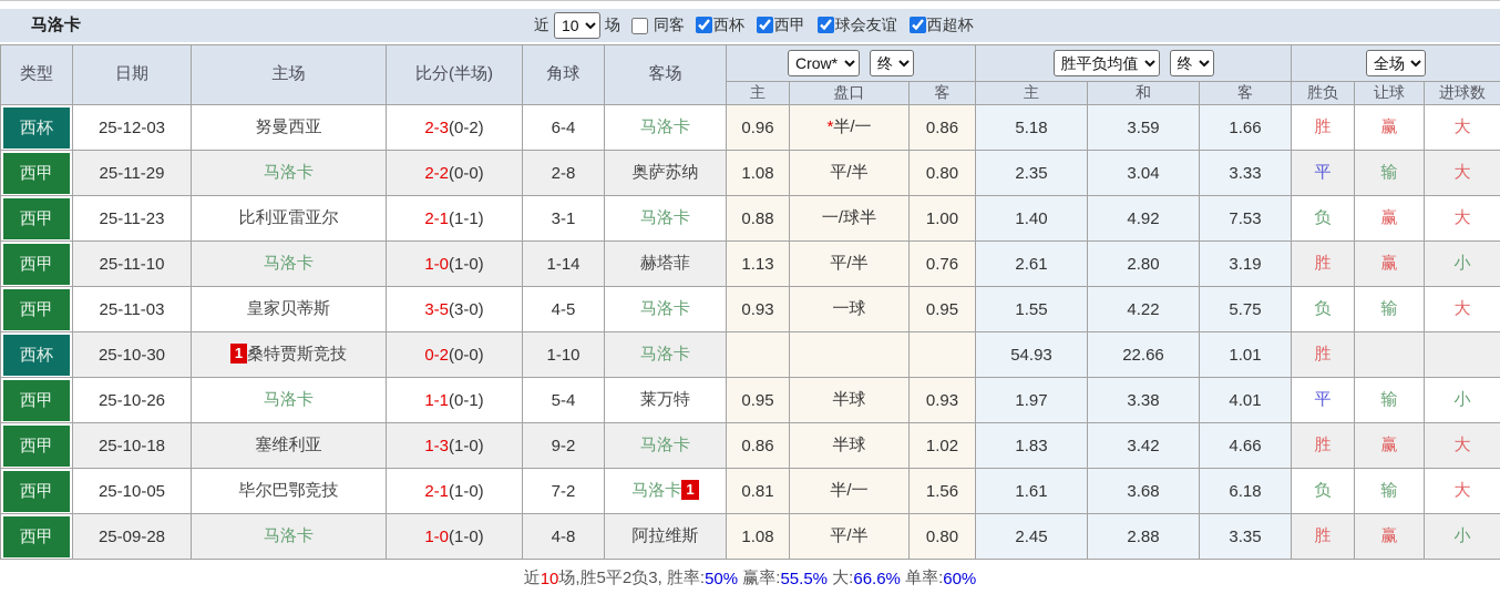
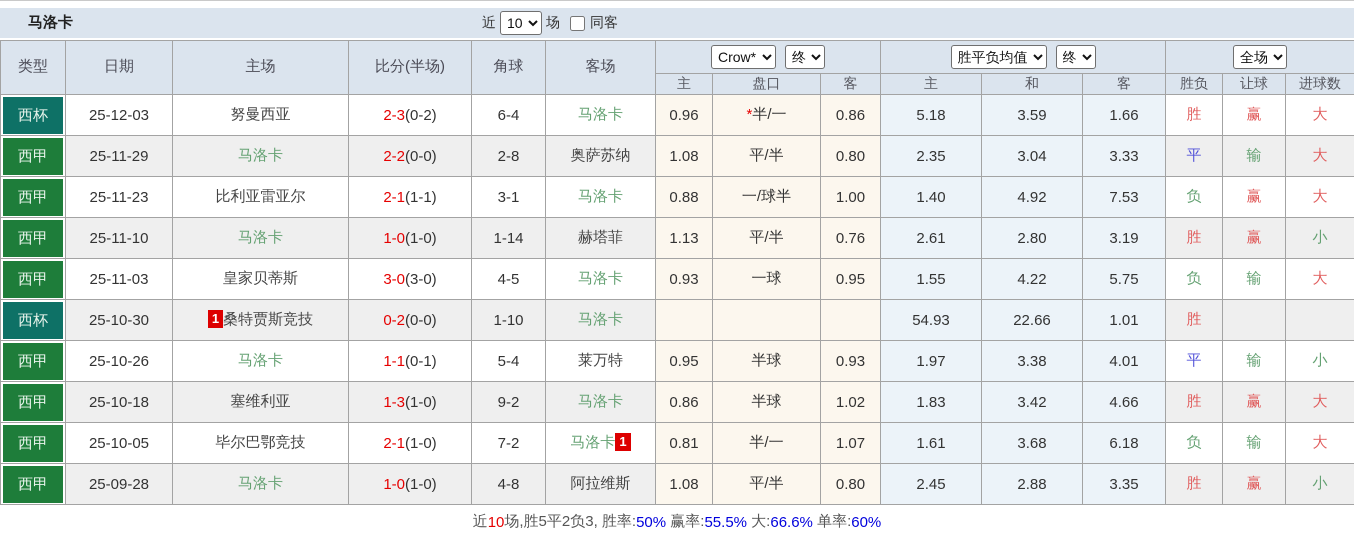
  马洛卡
  近
  10
  场
  同客
- 西杯 西甲 球会友谊 西超杯
  类型	日期	主场	比分(半场)	角球	客场	Crow* 终	胜平负均值 终	全场
  主	盘口	客	主	和	客	胜负	让球	进球数
  西杯	25-12-03	努曼西亚	2-3(0-2)	6-4	马洛卡	0.96	*半/一	0.86	5.18	3.59	1.66	胜	赢	大
  西甲	25-11-29	马洛卡	2-2(0-0)	2-8	奥萨苏纳	1.08	平/半	0.80	2.35	3.04	3.33	平	输	大
  西甲	25-11-23	比利亚雷亚尔	2-1(1-1)	3-1	马洛卡	0.88	一/球半	1.00	1.40	4.92	7.53	负	赢	大
  西甲	25-11-10	马洛卡	1-0(1-0)	1-14	赫塔菲	1.13	平/半	0.76	2.61	2.80	3.19	胜	赢	小
- 西甲	25-11-03	皇家贝蒂斯	3-5(3-0)	4-5	马洛卡	0.93	一球	0.95	1.55	4.22	5.75	负	输	大
+ 西甲	25-11-03	皇家贝蒂斯	3-0(3-0)	4-5	马洛卡	0.93	一球	0.95	1.55	4.22	5.75	负	输	大
  西杯	25-10-30	1 桑特贾斯竞技	0-2(0-0)	1-10	马洛卡				54.93	22.66	1.01	胜
  西甲	25-10-26	马洛卡	1-1(0-1)	5-4	莱万特	0.95	半球	0.93	1.97	3.38	4.01	平	输	小
  西甲	25-10-18	塞维利亚	1-3(1-0)	9-2	马洛卡	0.86	半球	1.02	1.83	3.42	4.66	胜	赢	大
- 西甲	25-10-05	毕尔巴鄂竞技	2-1(1-0)	7-2	马洛卡 1	0.81	半/一	1.56	1.61	3.68	6.18	负	输	大
+ 西甲	25-10-05	毕尔巴鄂竞技	2-1(1-0)	7-2	马洛卡 1	0.81	半/一	1.07	1.61	3.68	6.18	负	输	大
  西甲	25-09-28	马洛卡	1-0(1-0)	4-8	阿拉维斯	1.08	平/半	0.80	2.45	2.88	3.35	胜	赢	小
  近
  10
  场,胜5平2负3, 胜率:
  50%
  赢率:
  55.5%
  大:
  66.6%
  单率:
  60%
